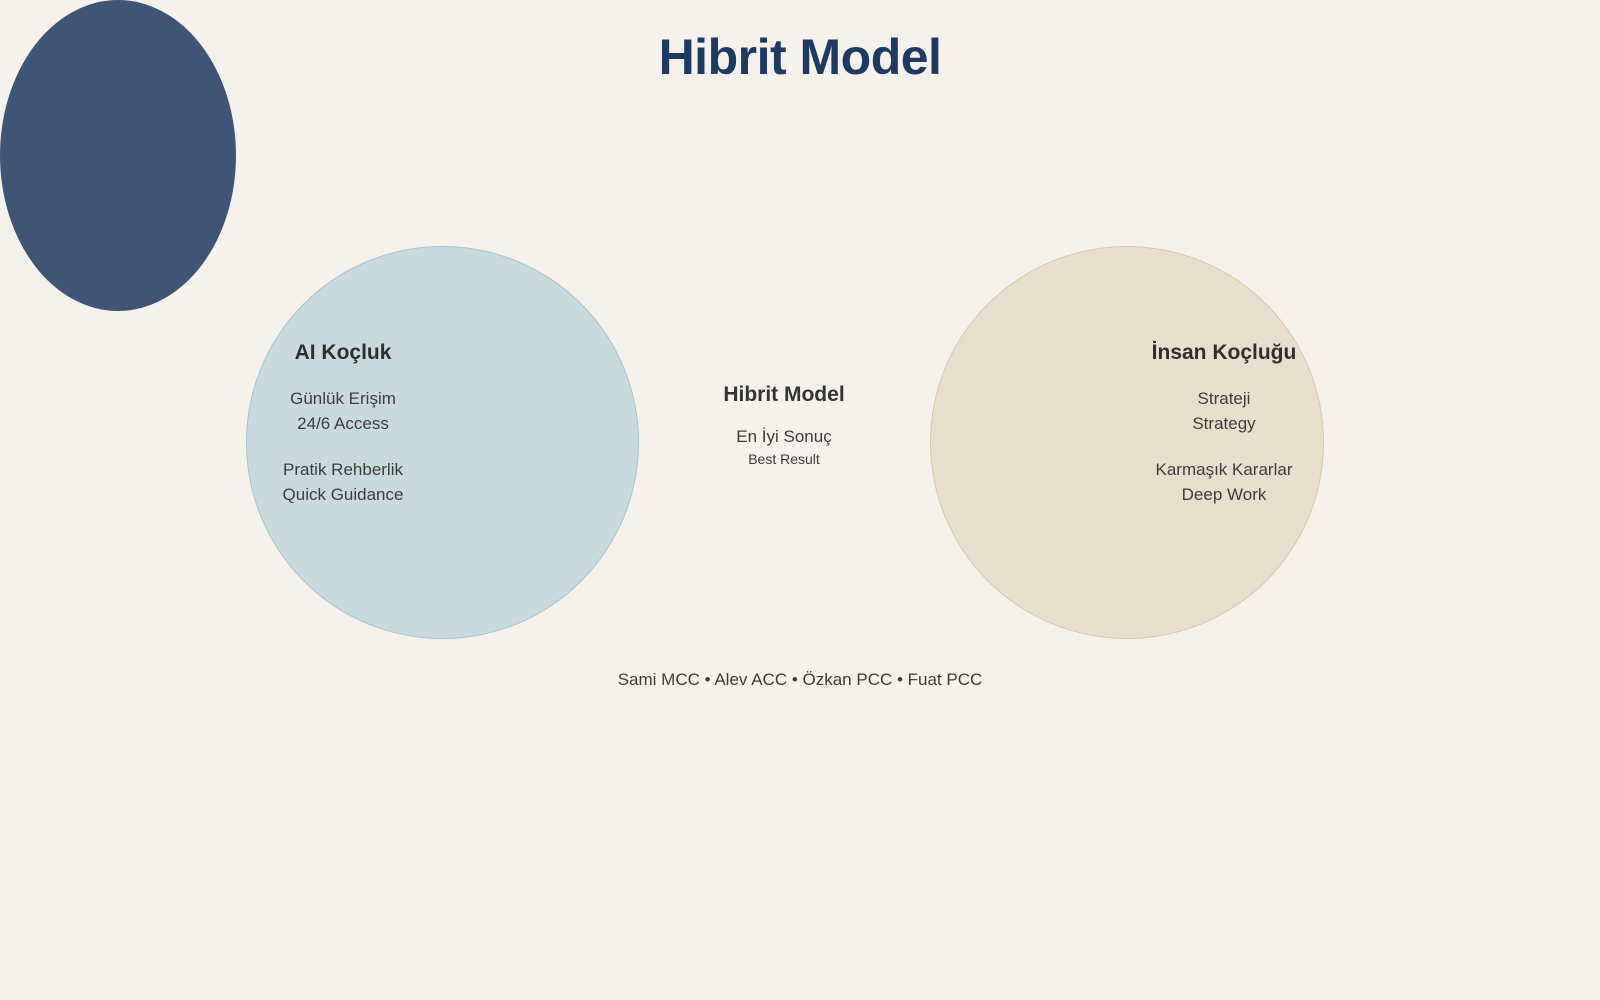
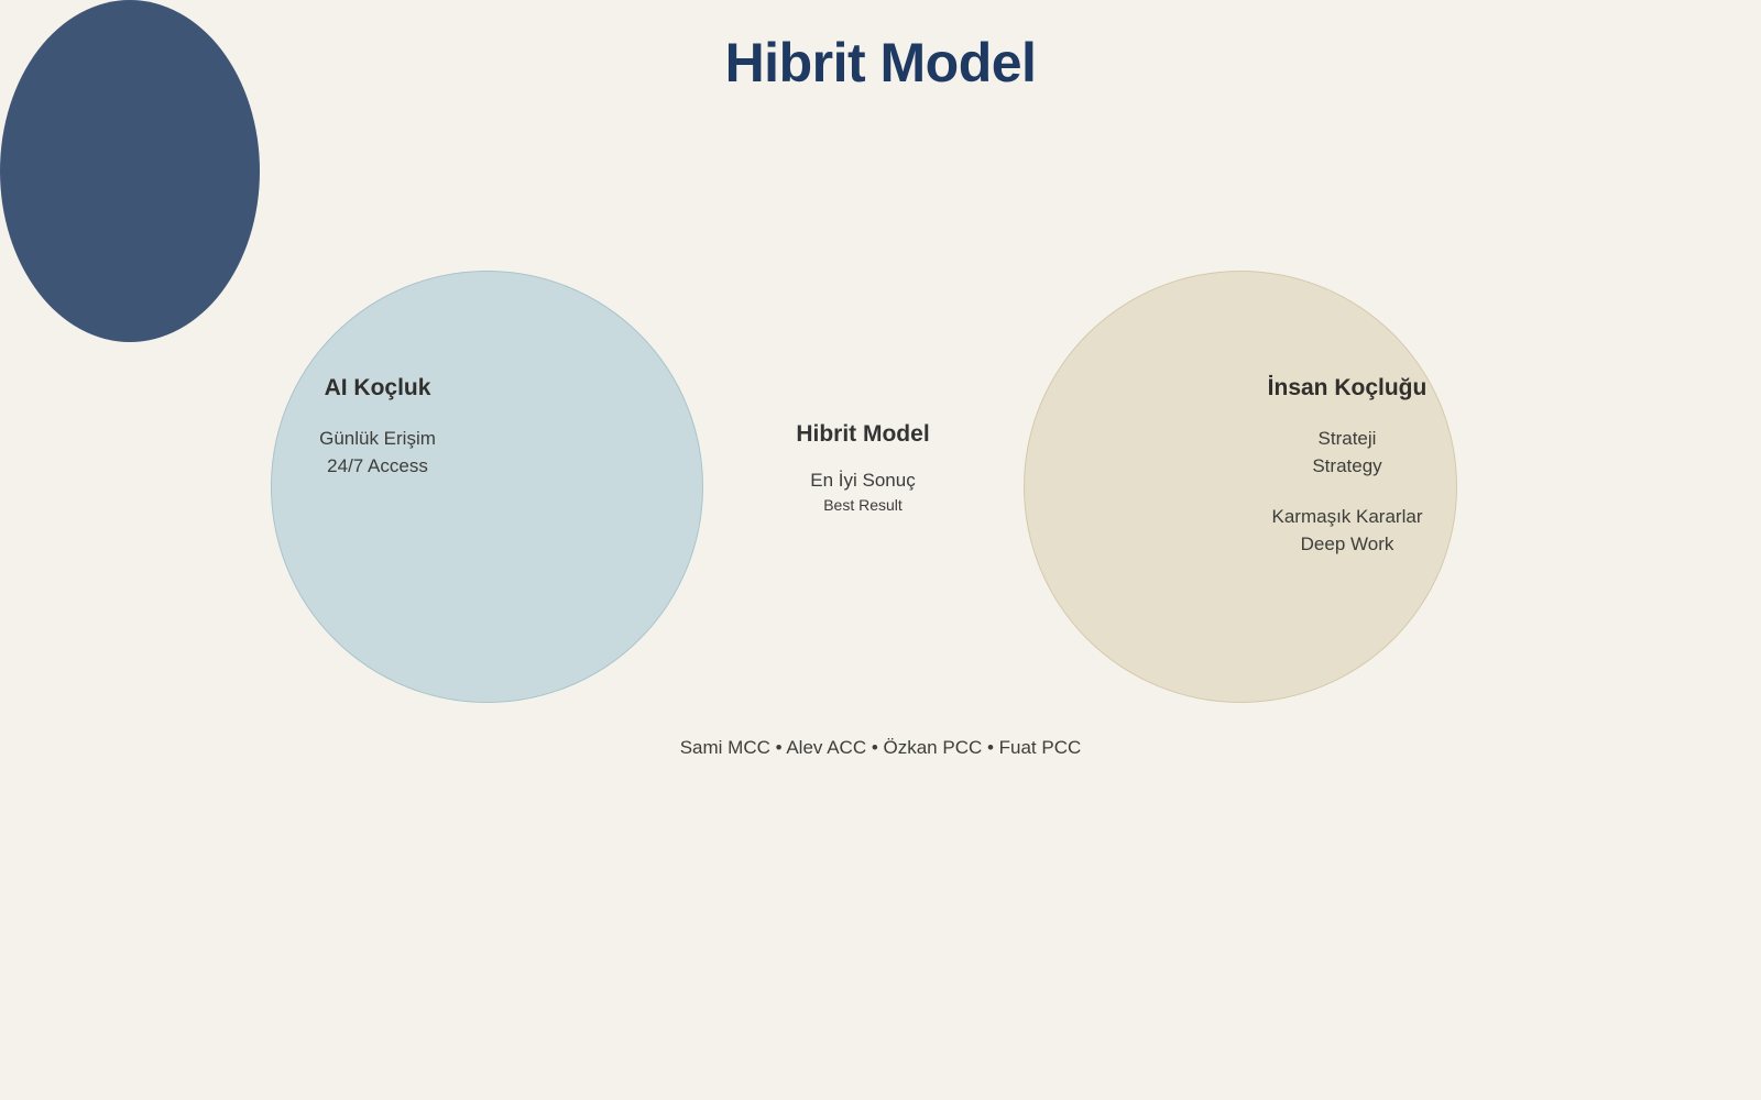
  Hibrit Model
  AI Koçluk
  Günlük Erişim
- 24/6 Access
+ 24/7 Access
- Pratik Rehberlik
- Quick Guidance
  Hibrit Model
  En İyi Sonuç
  Best Result
  İnsan Koçluğu
  Strateji
  Strategy
  Karmaşık Kararlar
  Deep Work
  Sami MCC • Alev ACC • Özkan PCC • Fuat PCC
